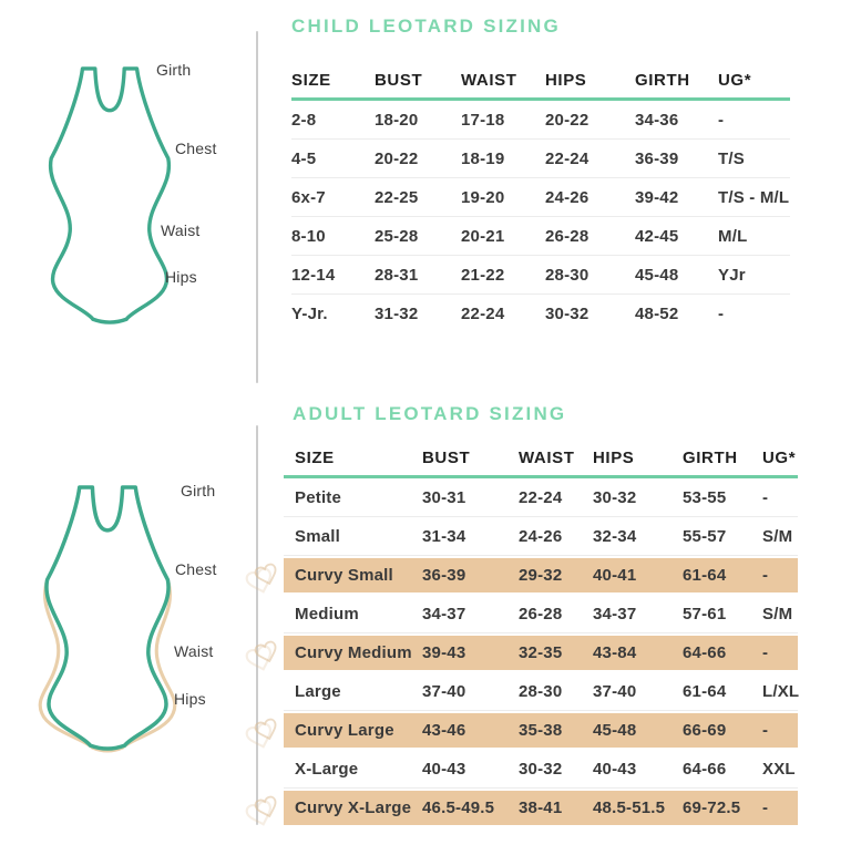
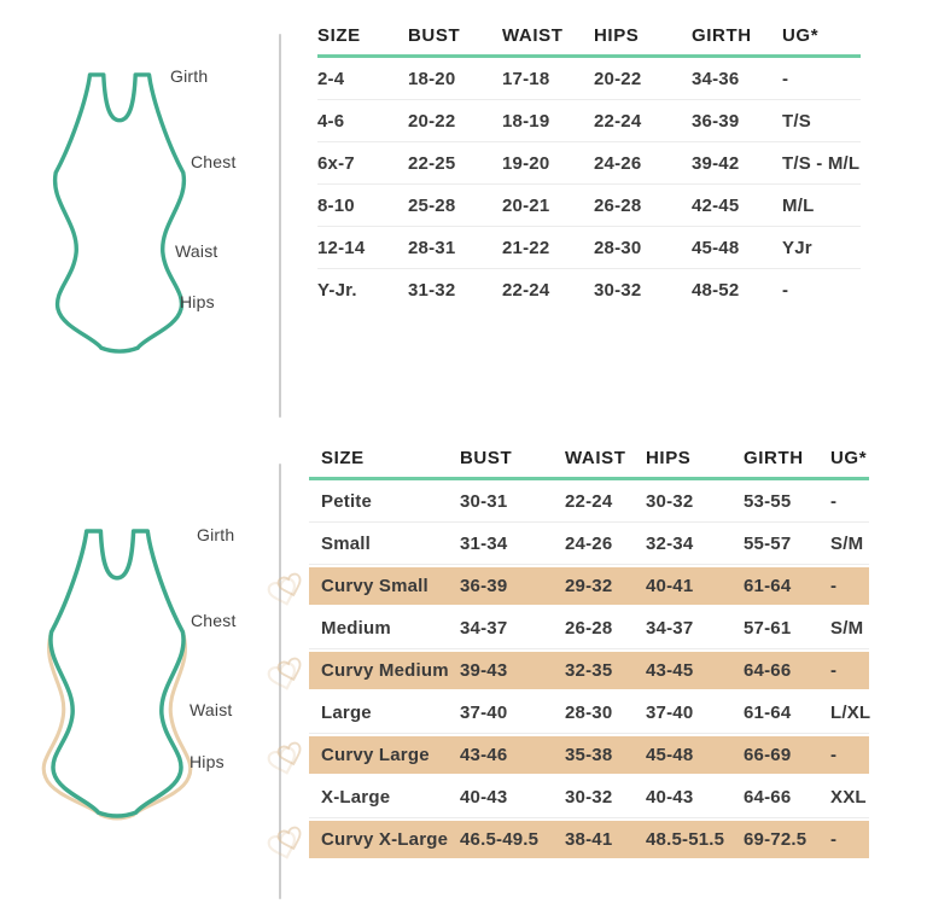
  Girth
  Chest
  Waist
  Hips
  Girth
  Chest
  Waist
  Hips
- CHILD LEOTARD SIZING
  SIZE
  BUST
  WAIST
  HIPS
  GIRTH
  UG*
- 2-8
+ 2-4
  18-20
  17-18
  20-22
  34-36
  -
- 4-5
+ 4-6
  20-22
  18-19
  22-24
  36-39
  T/S
  6x-7
  22-25
  19-20
  24-26
  39-42
  T/S - M/L
  8-10
  25-28
  20-21
  26-28
  42-45
  M/L
  12-14
  28-31
  21-22
  28-30
  45-48
  YJr
  Y-Jr.
  31-32
  22-24
  30-32
  48-52
  -
- ADULT LEOTARD SIZING
  SIZE
  BUST
  WAIST
  HIPS
  GIRTH
  UG*
  Petite
  30-31
  22-24
  30-32
  53-55
  -
  Small
  31-34
  24-26
  32-34
  55-57
  S/M
  Curvy Small
  36-39
  29-32
  40-41
  61-64
  -
  Medium
  34-37
  26-28
  34-37
  57-61
  S/M
  Curvy Medium
  39-43
  32-35
- 43-84
+ 43-45
  64-66
  -
  Large
  37-40
  28-30
  37-40
  61-64
  L/XL
  Curvy Large
  43-46
  35-38
  45-48
  66-69
  -
  X-Large
  40-43
  30-32
  40-43
  64-66
  XXL
  Curvy X-Large
  46.5-49.5
  38-41
  48.5-51.5
  69-72.5
  -
